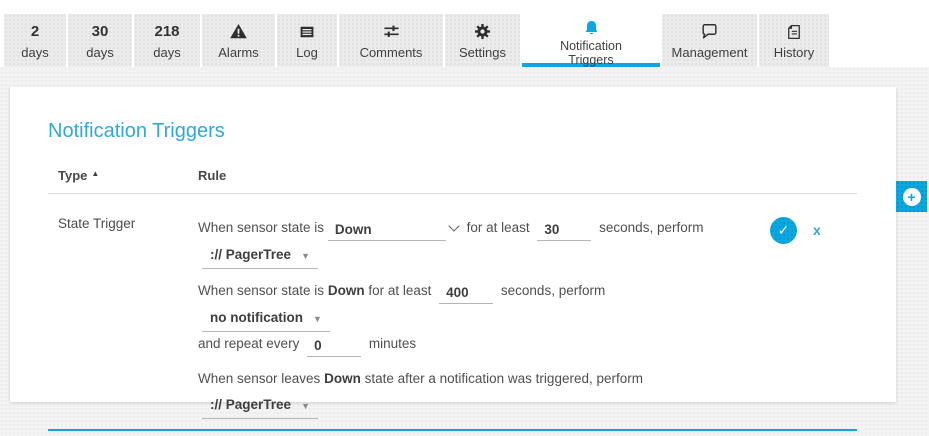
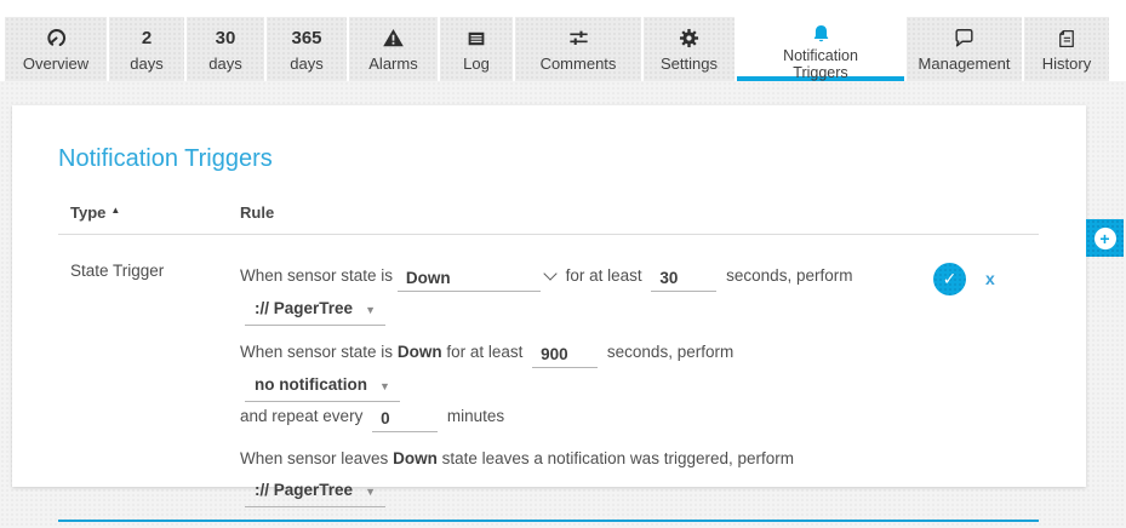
+ Overview
  2
  days
  30
  days
- 218
+ 365
  days
  Alarms
  Log
  Comments
  Settings
  Notification Triggers
  Management
  History
  +
  Notification Triggers
  Type ▲
  Rule
  State Trigger
  When sensor state is Down for at least 30 seconds, perform
  :// PagerTree ▼
- When sensor state is Down for at least 400 seconds, perform no notification ▼
+ When sensor state is Down for at least 900 seconds, perform no notification ▼
  and repeat every 0 minutes
- When sensor leaves Down state after a notification was triggered, perform
+ When sensor leaves Down state leaves a notification was triggered, perform
  :// PagerTree ▼
  ✓
  x
